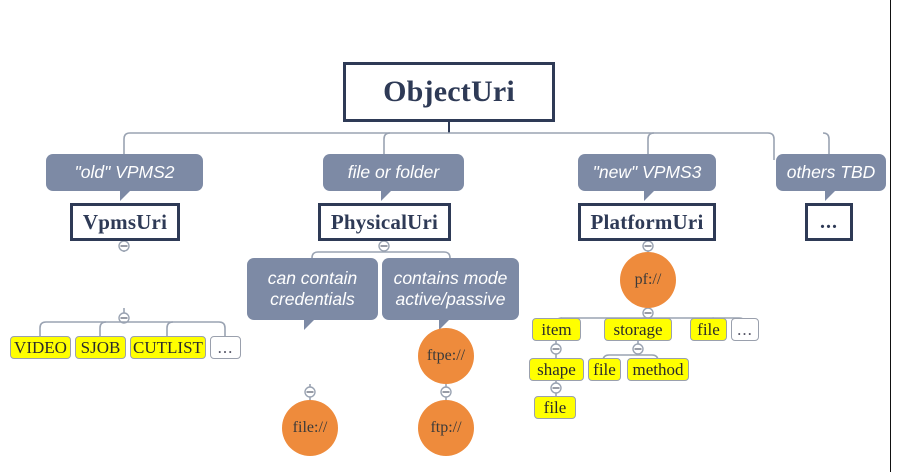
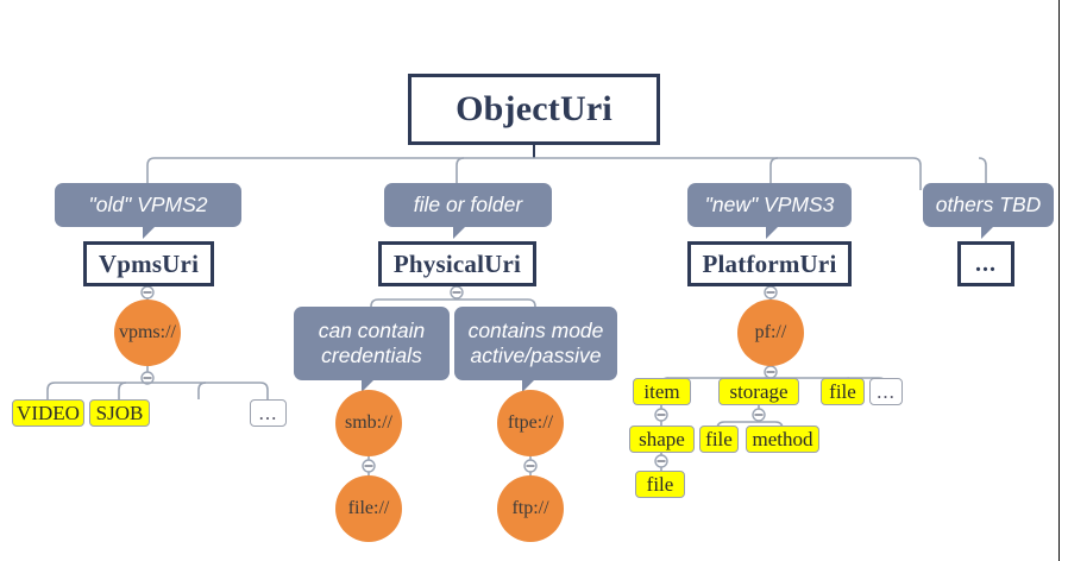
  ObjectUri
  "old" VPMS2
  file or folder
  "new" VPMS3
  others TBD
  VpmsUri
  PhysicalUri
  PlatformUri
  ...
  can contain
  credentials
  contains mode
  active/passive
+ vpms://
+ smb://
  file://
  ftpe://
  ftp://
  pf://
  VIDEO
  SJOB
- CUTLIST
  ...
  item
  storage
  file
  ...
  shape
  file
  method
  file
